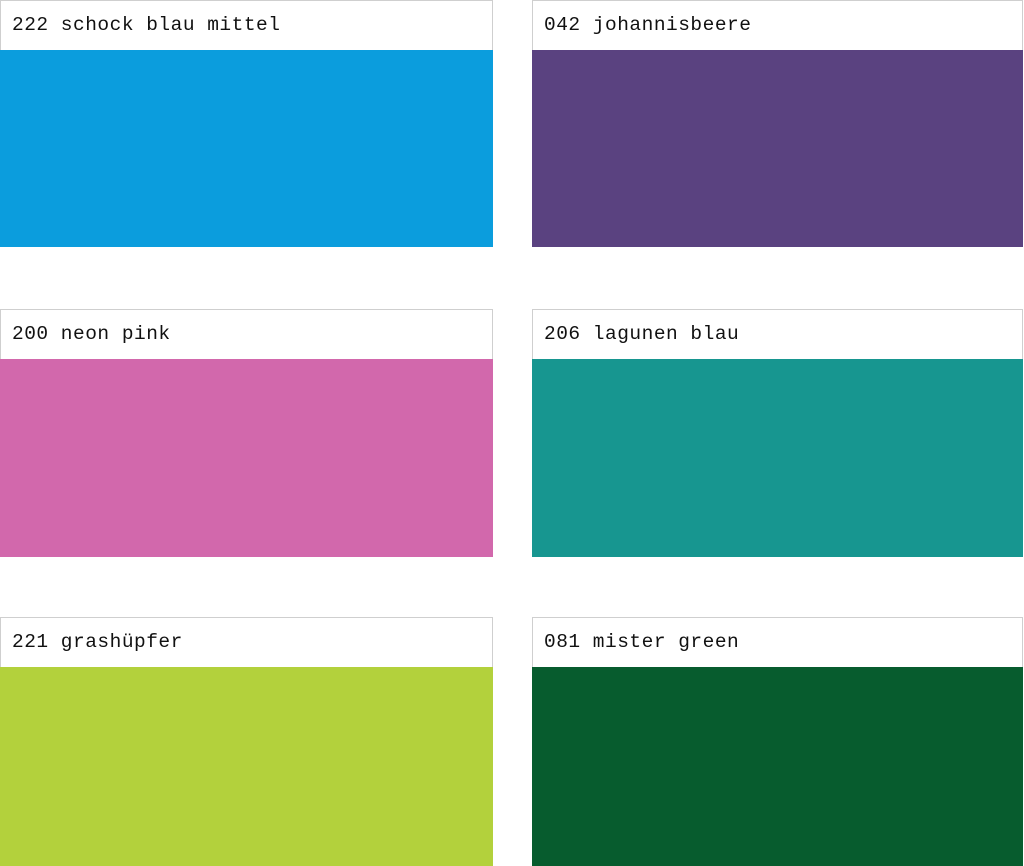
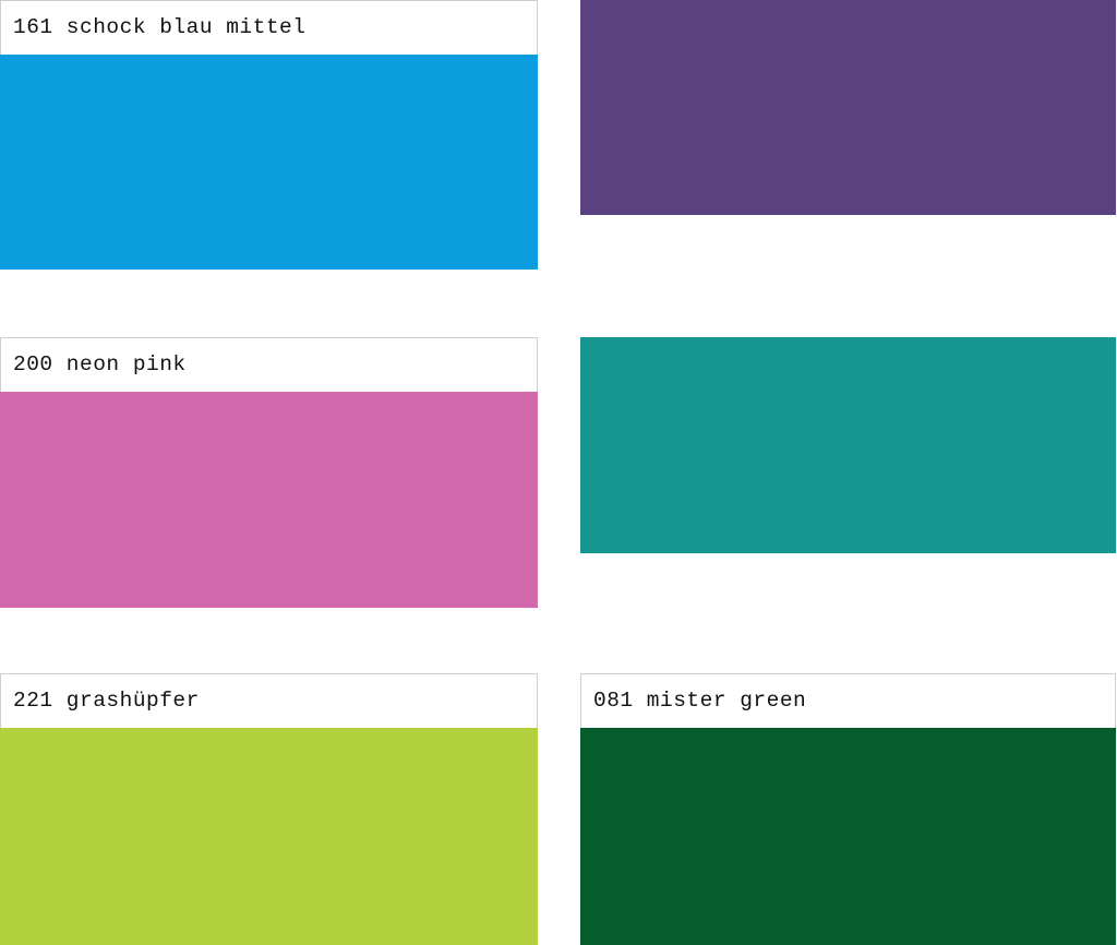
- 222 schock blau mittel
+ 161 schock blau mittel
- 042 johannisbeere
  200 neon pink
- 206 lagunen blau
  221 grashüpfer
  081 mister green
